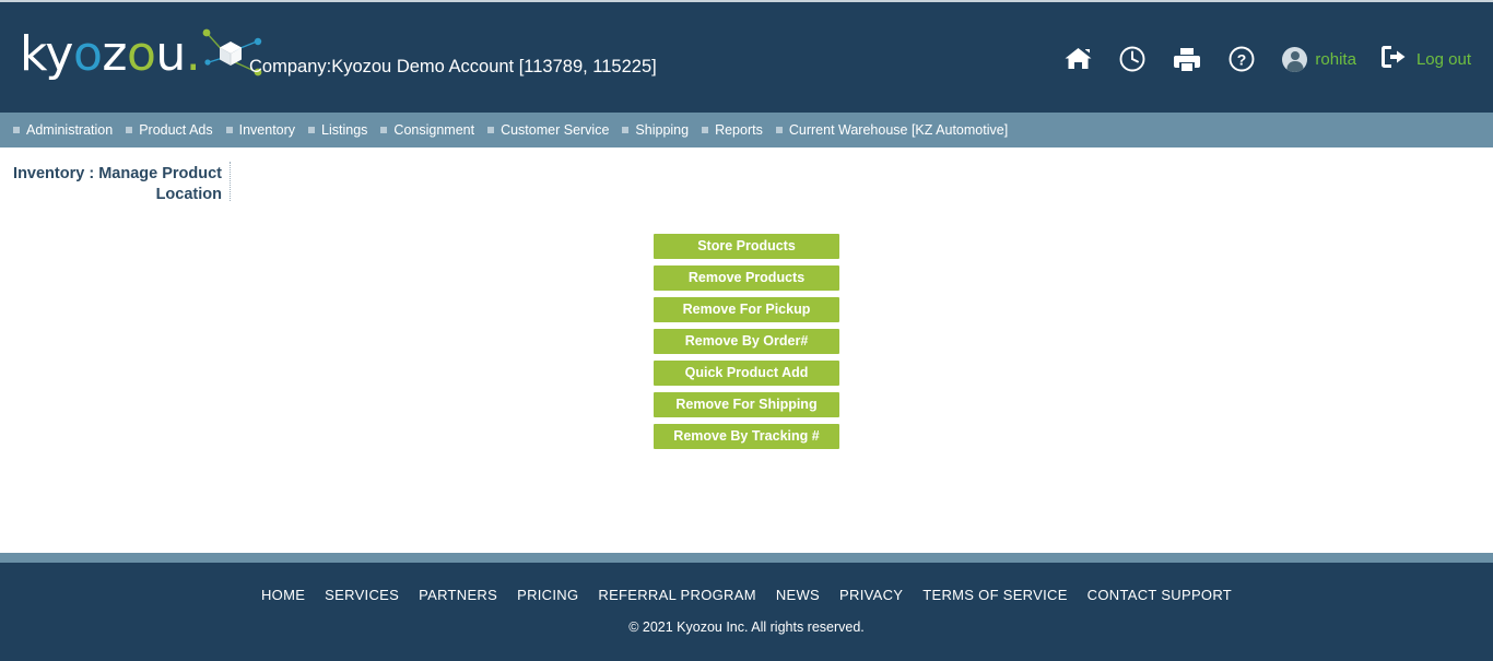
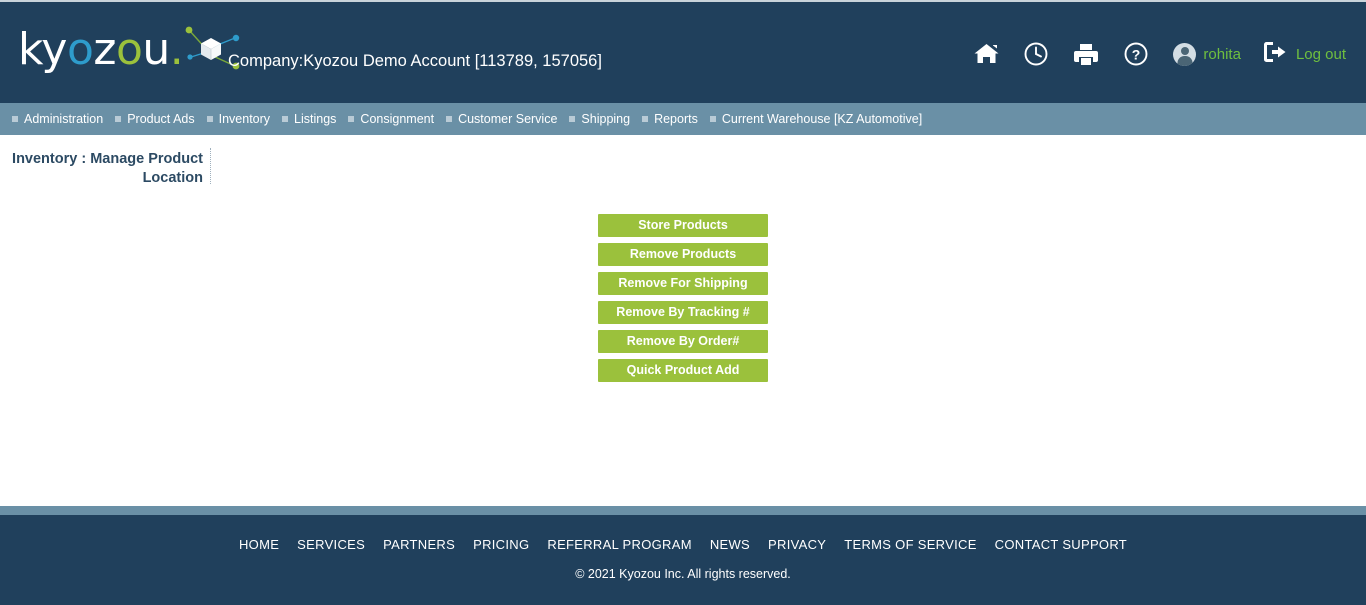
  kyozou.
- Company:Kyozou Demo Account [113789, 115225]
+ Company:Kyozou Demo Account [113789, 157056]
  ?
  rohita
  Log out
  Administration
  Product Ads
  Inventory
  Listings
  Consignment
  Customer Service
  Shipping
  Reports
  Current Warehouse [KZ Automotive]
  Inventory : Manage Product Location
  Store Products
  Remove Products
- Remove For Pickup
- Remove By Order#
+ Remove For Shipping
- Quick Product Add
+ Remove By Tracking #
- Remove For Shipping
+ Remove By Order#
- Remove By Tracking #
+ Quick Product Add
  HOME
  SERVICES
  PARTNERS
  PRICING
  REFERRAL PROGRAM
  NEWS
  PRIVACY
  TERMS OF SERVICE
  CONTACT SUPPORT
  © 2021 Kyozou Inc. All rights reserved.
